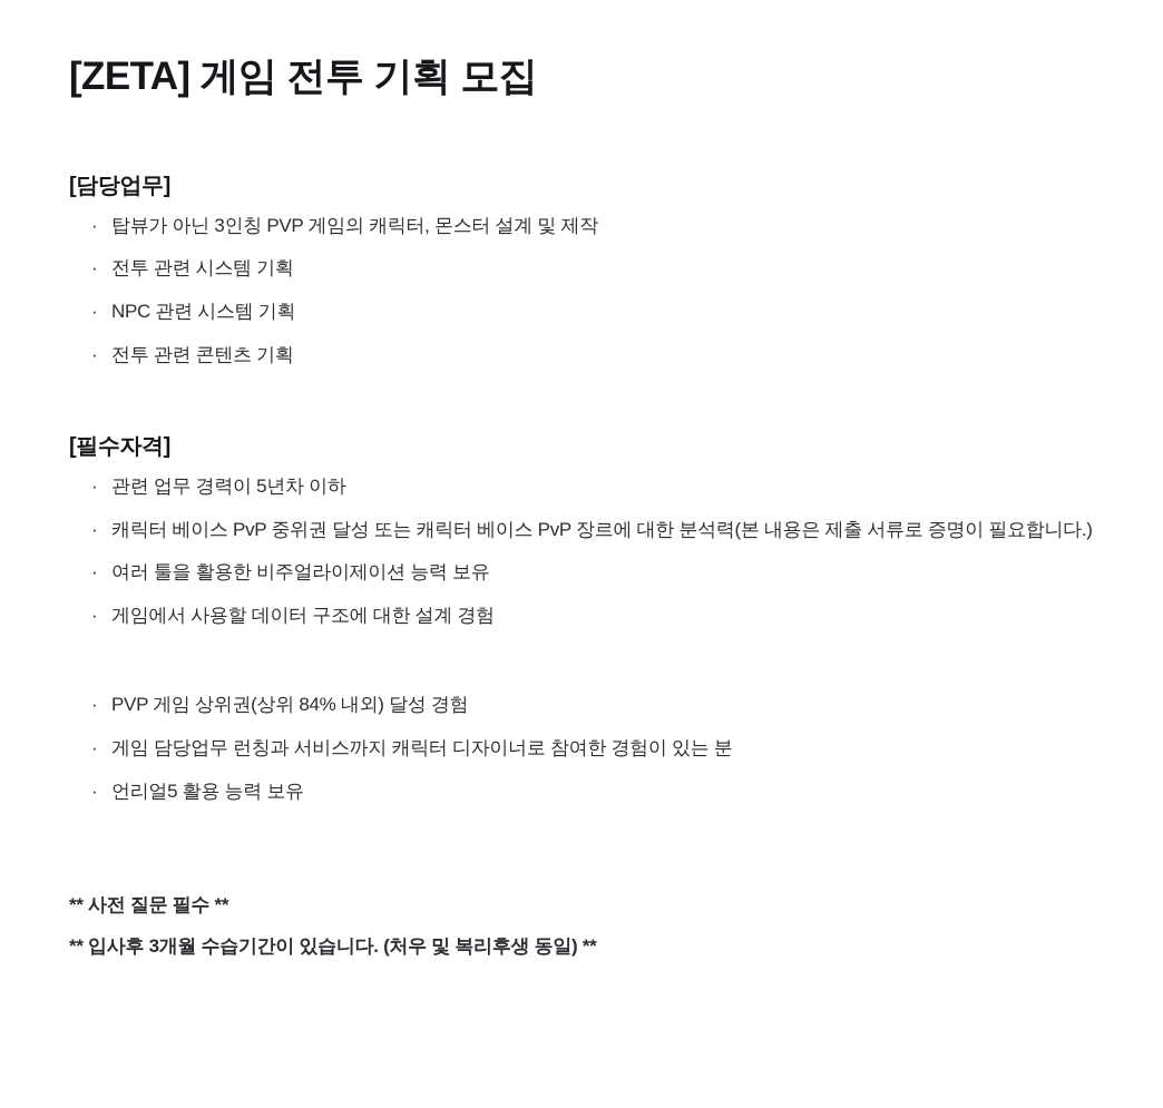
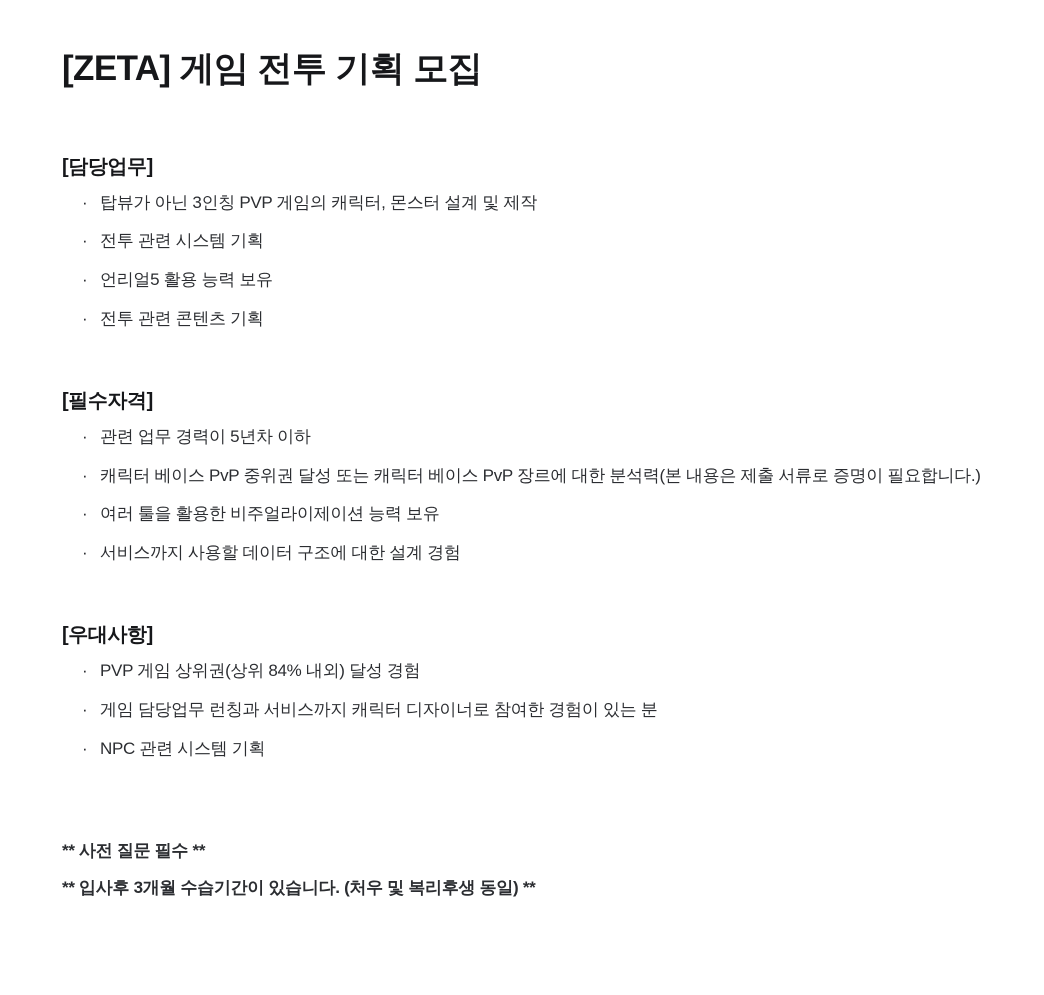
  [ZETA] 게임 전투 기획 모집
  [담당업무]
  ·
  탑뷰가 아닌 3인칭 PVP 게임의 캐릭터, 몬스터 설계 및 제작
  ·
  전투 관련 시스템 기획
  ·
- NPC 관련 시스템 기획
+ 언리얼5 활용 능력 보유
  ·
  전투 관련 콘텐츠 기획
  [필수자격]
  ·
  관련 업무 경력이 5년차 이하
  ·
  캐릭터 베이스 PvP 중위권 달성 또는 캐릭터 베이스 PvP 장르에 대한 분석력(본 내용은 제출 서류로 증명이 필요합니다.)
  ·
  여러 툴을 활용한 비주얼라이제이션 능력 보유
  ·
- 게임에서 사용할 데이터 구조에 대한 설계 경험
+ 서비스까지 사용할 데이터 구조에 대한 설계 경험
+ [우대사항]
  ·
  PVP 게임 상위권(상위 84% 내외) 달성 경험
  ·
  게임 담당업무 런칭과 서비스까지 캐릭터 디자이너로 참여한 경험이 있는 분
  ·
- 언리얼5 활용 능력 보유
+ NPC 관련 시스템 기획
  ** 사전 질문 필수 **
  ** 입사후 3개월 수습기간이 있습니다. (처우 및 복리후생 동일) **
